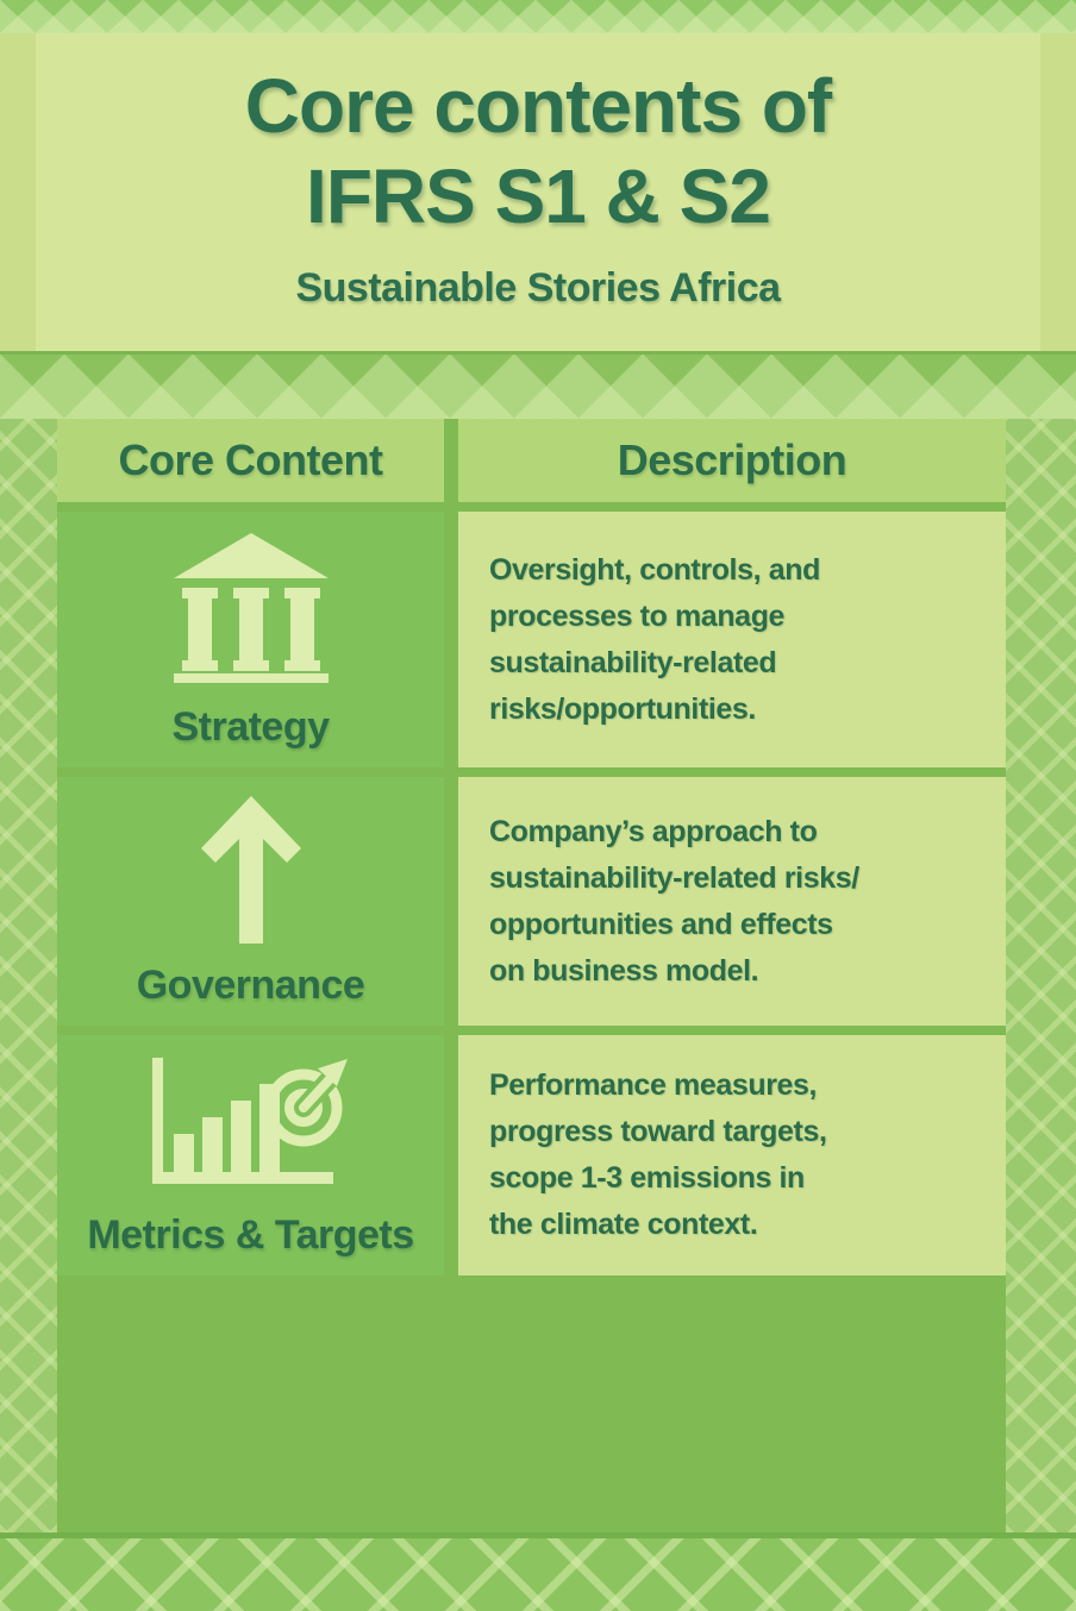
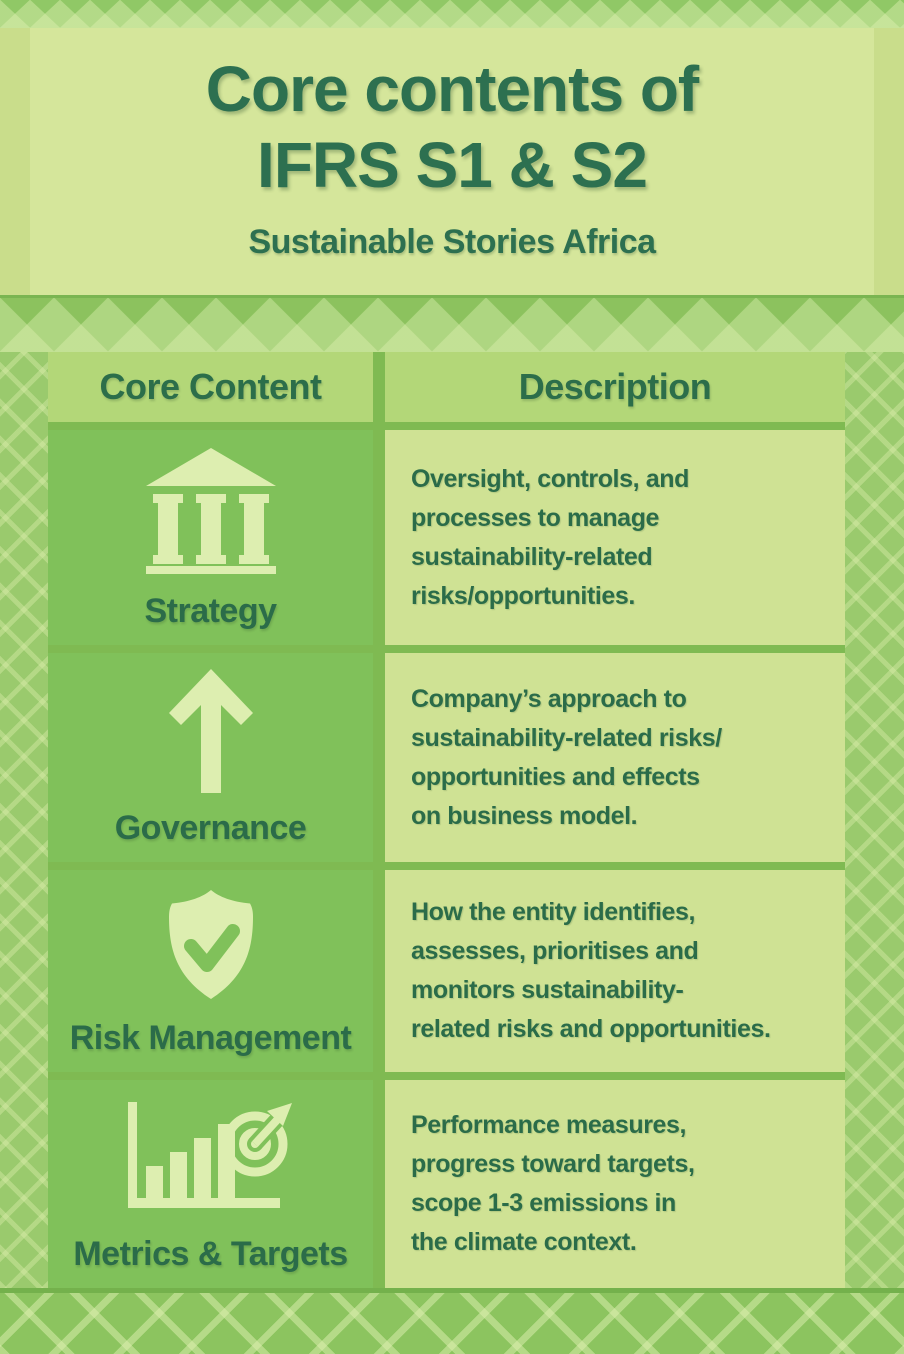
  Core contents of
  IFRS S1 & S2
  Sustainable Stories Africa
  Core Content
  Description
  Strategy
  Oversight, controls, and
  processes to manage
  sustainability-related
  risks/opportunities.
  Governance
  Company’s approach to
  sustainability-related risks/
  opportunities and effects
  on business model.
+ Risk Management
+ How the entity identifies,
+ assesses, prioritises and
+ monitors sustainability-
+ related risks and opportunities.
  Metrics & Targets
  Performance measures,
  progress toward targets,
  scope 1-3 emissions in
  the climate context.
